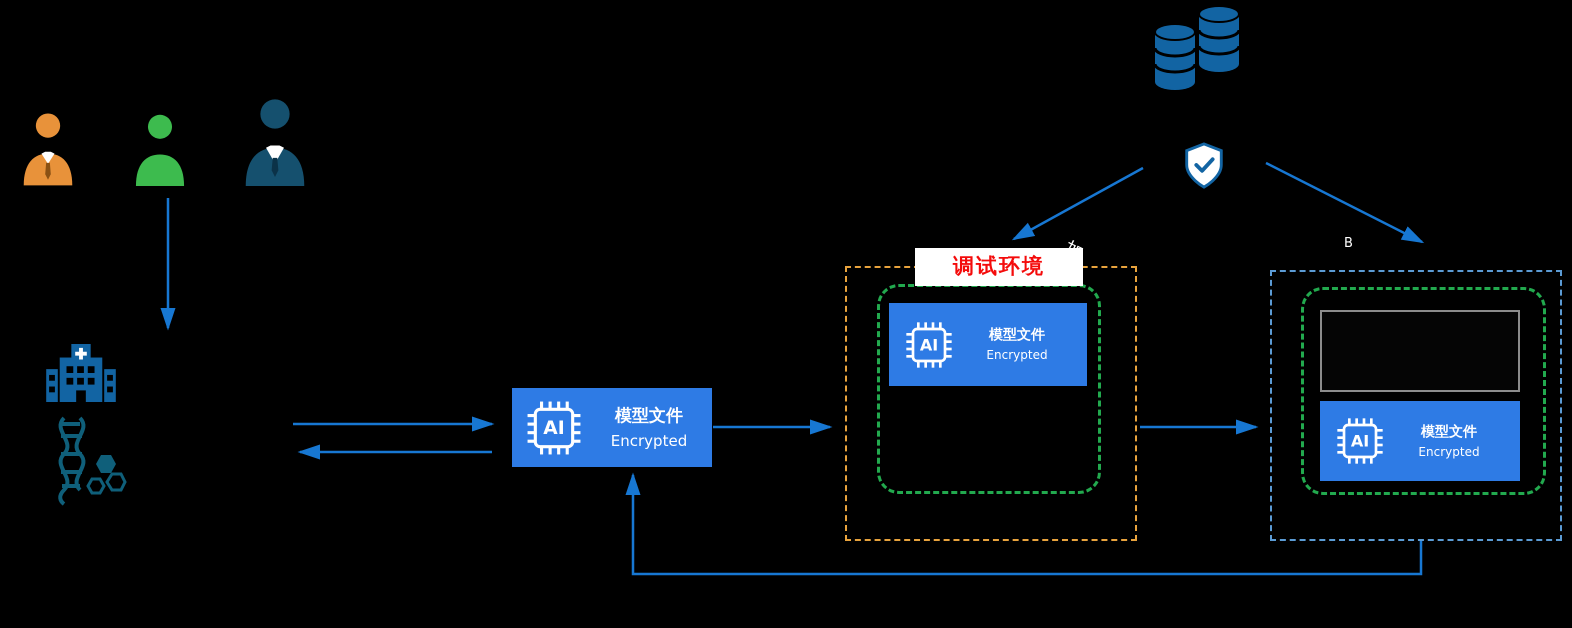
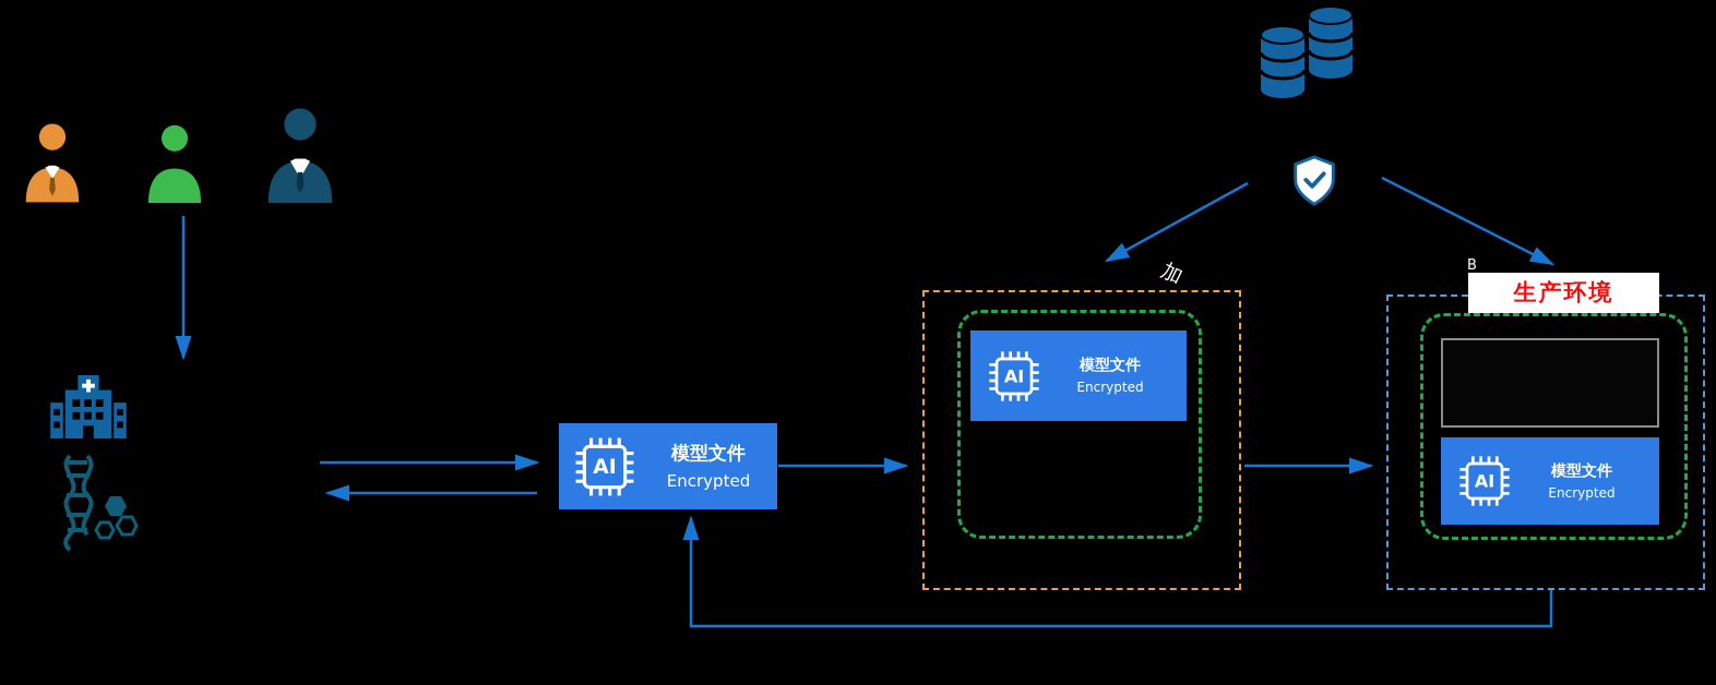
  AI
  模型文件
  Encrypted
- 调试环境
  AI
  模型文件
  Encrypted
+ 生产环境
  AI
  模型文件
  Encrypted
  B
